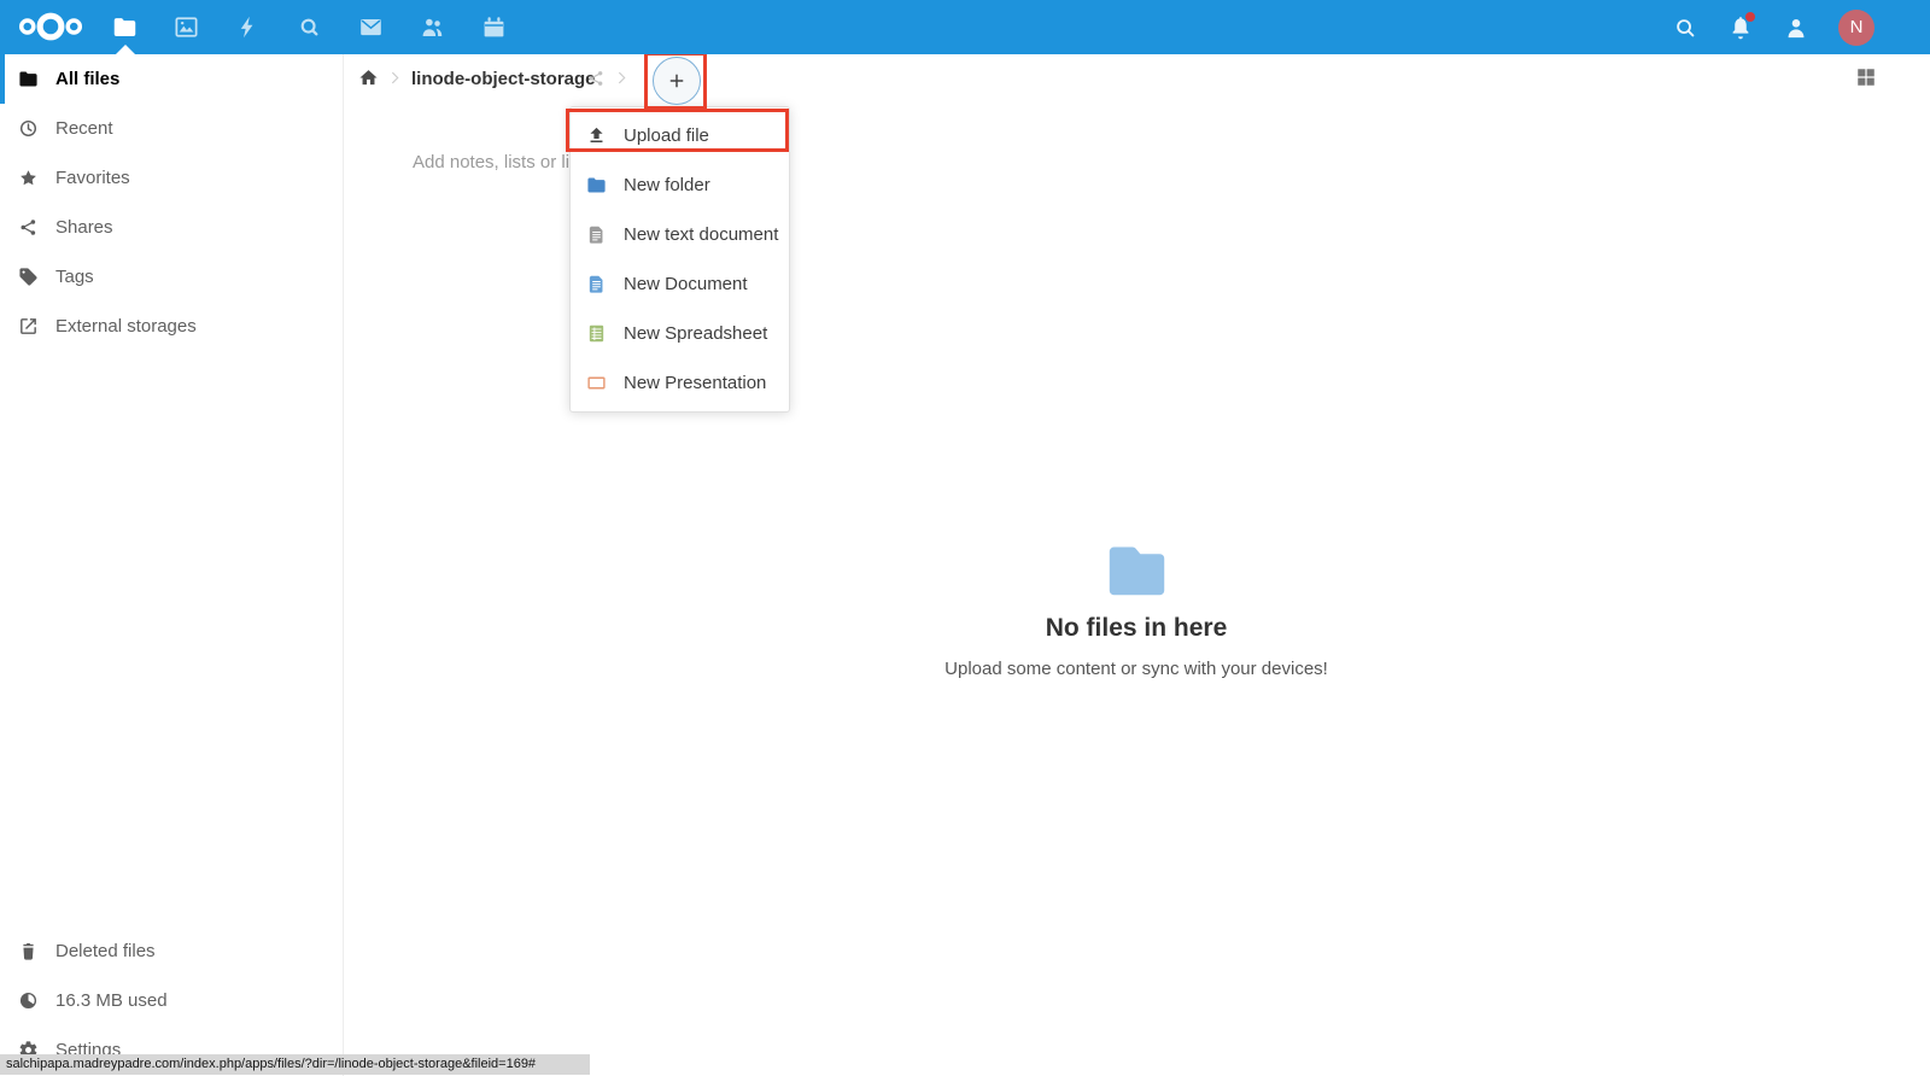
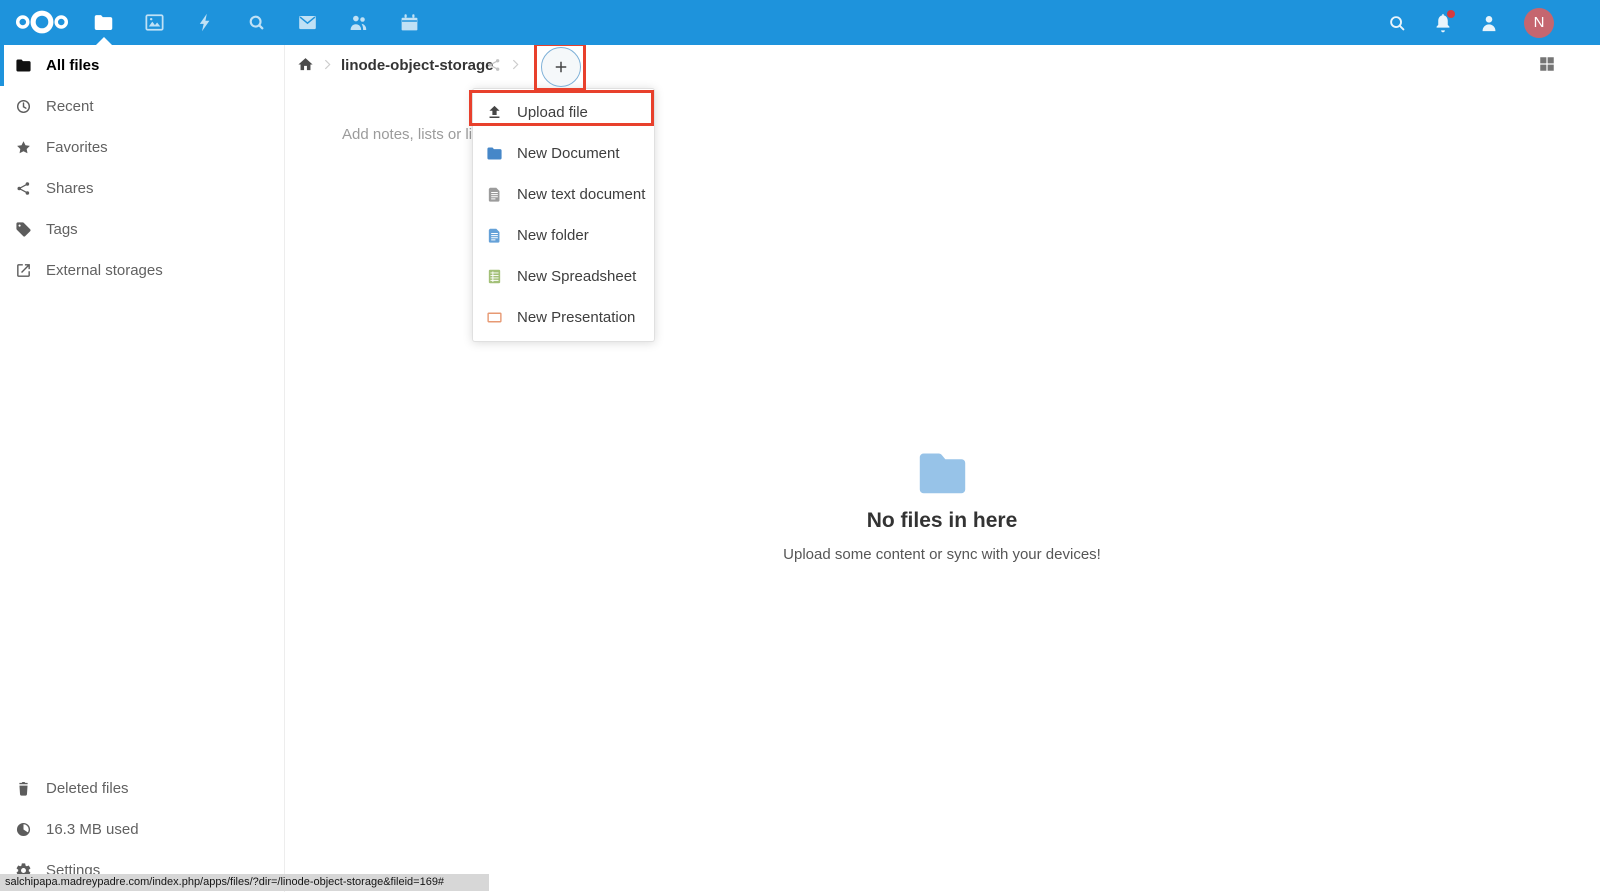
  N
  All files
  Recent
  Favorites
  Shares
  Tags
  External storages
  Deleted files
  16.3 MB used
  Settings
  linode-object-storag
  Add notes, lists or li
  Upload file
- New folder
+ New Document
  New text document
- New Document
+ New folder
  New Spreadsheet
  New Presentation
  No files in here
  Upload some content or sync with your devices!
  salchipapa.madreypadre.com/index.php/apps/files/?dir=/linode-object-storage&fileid=169#
